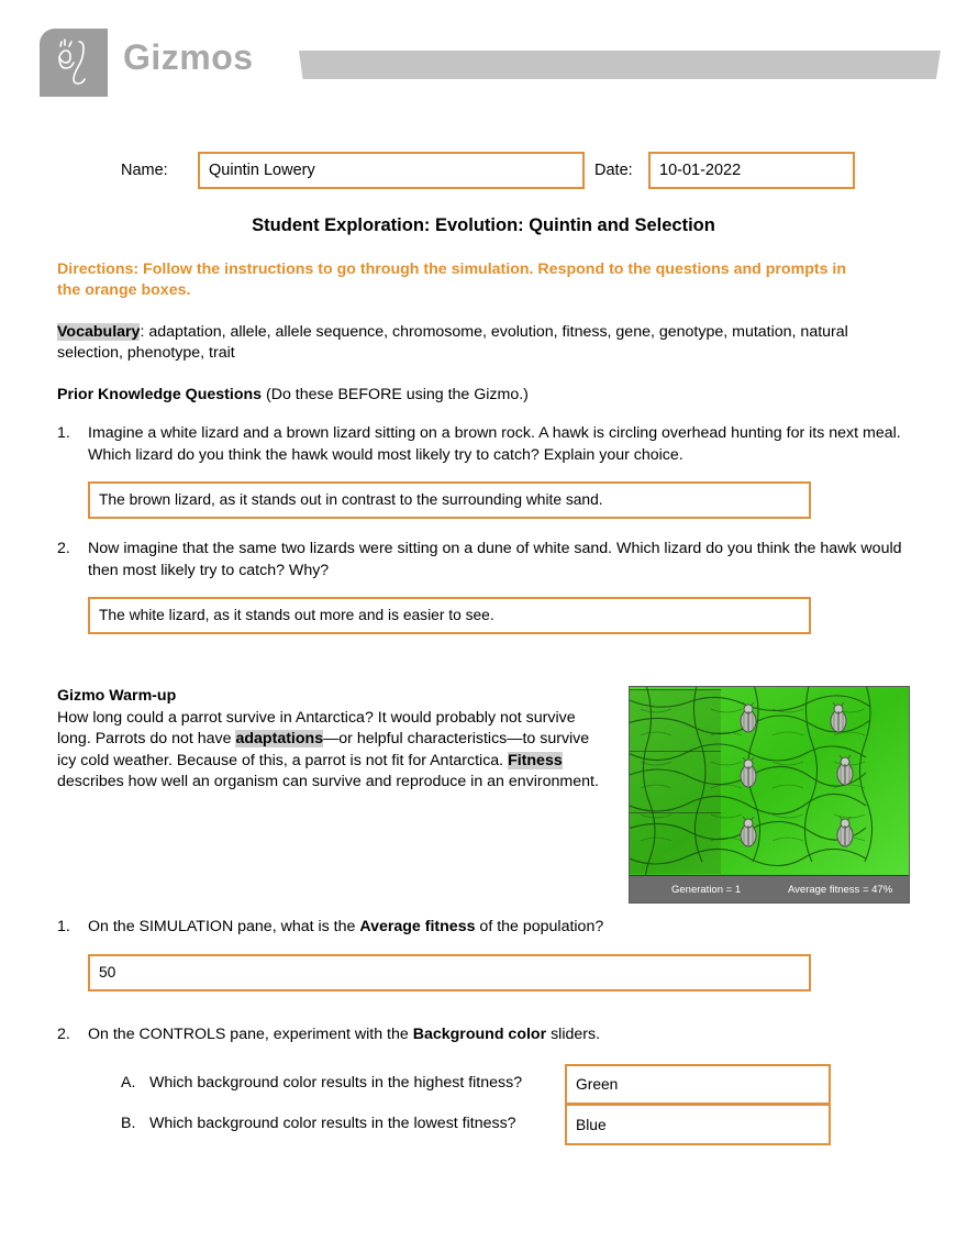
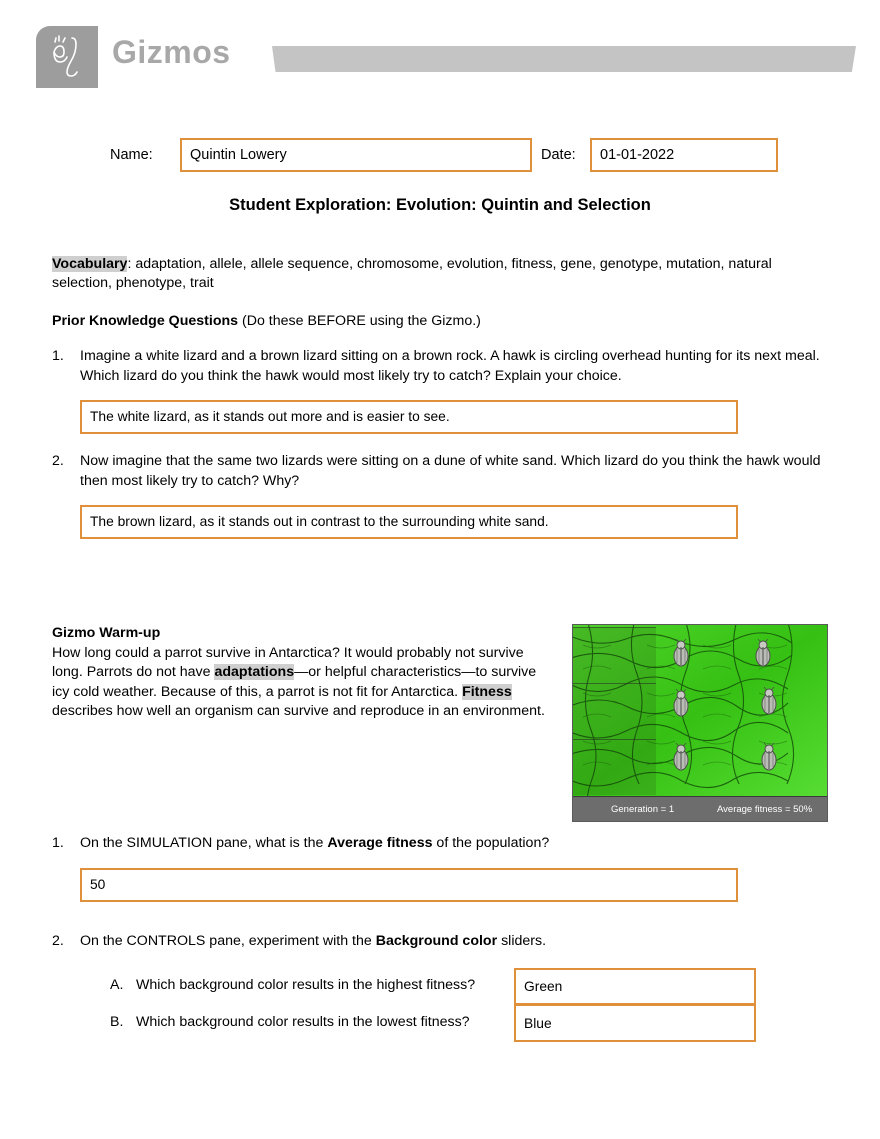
  Gizmos
  Name:
  Quintin Lowery
  Date:
- 10-01-2022
+ 01-01-2022
  Student Exploration: Evolution: Quintin and Selection
- Directions: Follow the instructions to go through the simulation. Respond to the questions and prompts in the orange boxes.
  Vocabulary: adaptation, allele, allele sequence, chromosome, evolution, fitness, gene, genotype, mutation, natural selection, phenotype, trait
  Prior Knowledge Questions (Do these BEFORE using the Gizmo.)
  1.
  Imagine a white lizard and a brown lizard sitting on a brown rock. A hawk is circling overhead hunting for its next meal. Which lizard do you think the hawk would most likely try to catch? Explain your choice.
- The brown lizard, as it stands out in contrast to the surrounding white sand.
+ The white lizard, as it stands out more and is easier to see.
  2.
  Now imagine that the same two lizards were sitting on a dune of white sand. Which lizard do you think the hawk would then most likely try to catch? Why?
- The white lizard, as it stands out more and is easier to see.
+ The brown lizard, as it stands out in contrast to the surrounding white sand.
  Gizmo Warm-up
  How long could a parrot survive in Antarctica? It would probably not survive long. Parrots do not have adaptations—or helpful characteristics—to survive icy cold weather. Because of this, a parrot is not fit for Antarctica. Fitness describes how well an organism can survive and reproduce in an environment.
  Generation = 1
- Average fitness = 47%
+ Average fitness = 50%
  1.
  On the SIMULATION pane, what is the Average fitness of the population?
  50
  2.
  On the CONTROLS pane, experiment with the Background color sliders.
  A.
  Which background color results in the highest fitness?
  Green
  B.
  Which background color results in the lowest fitness?
  Blue
